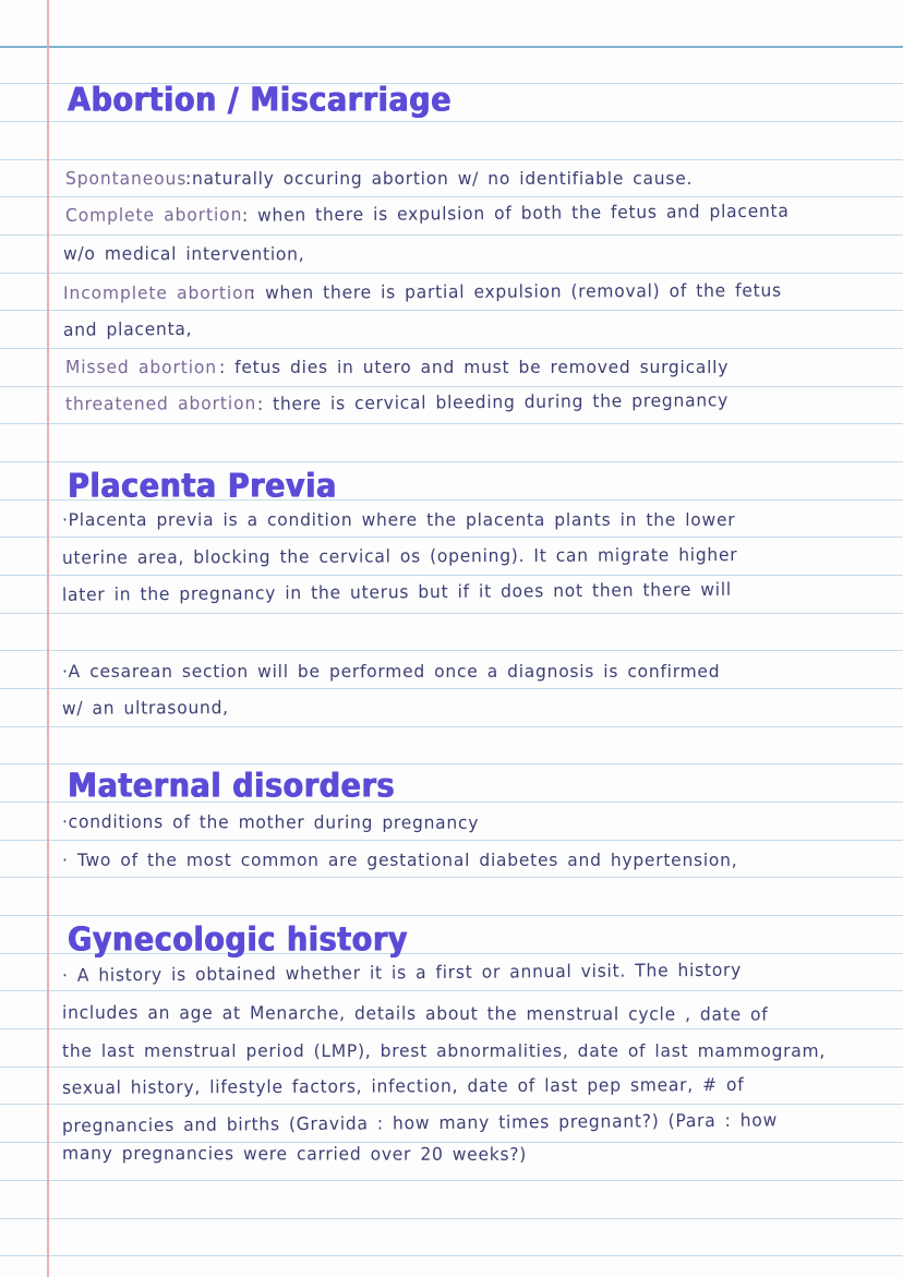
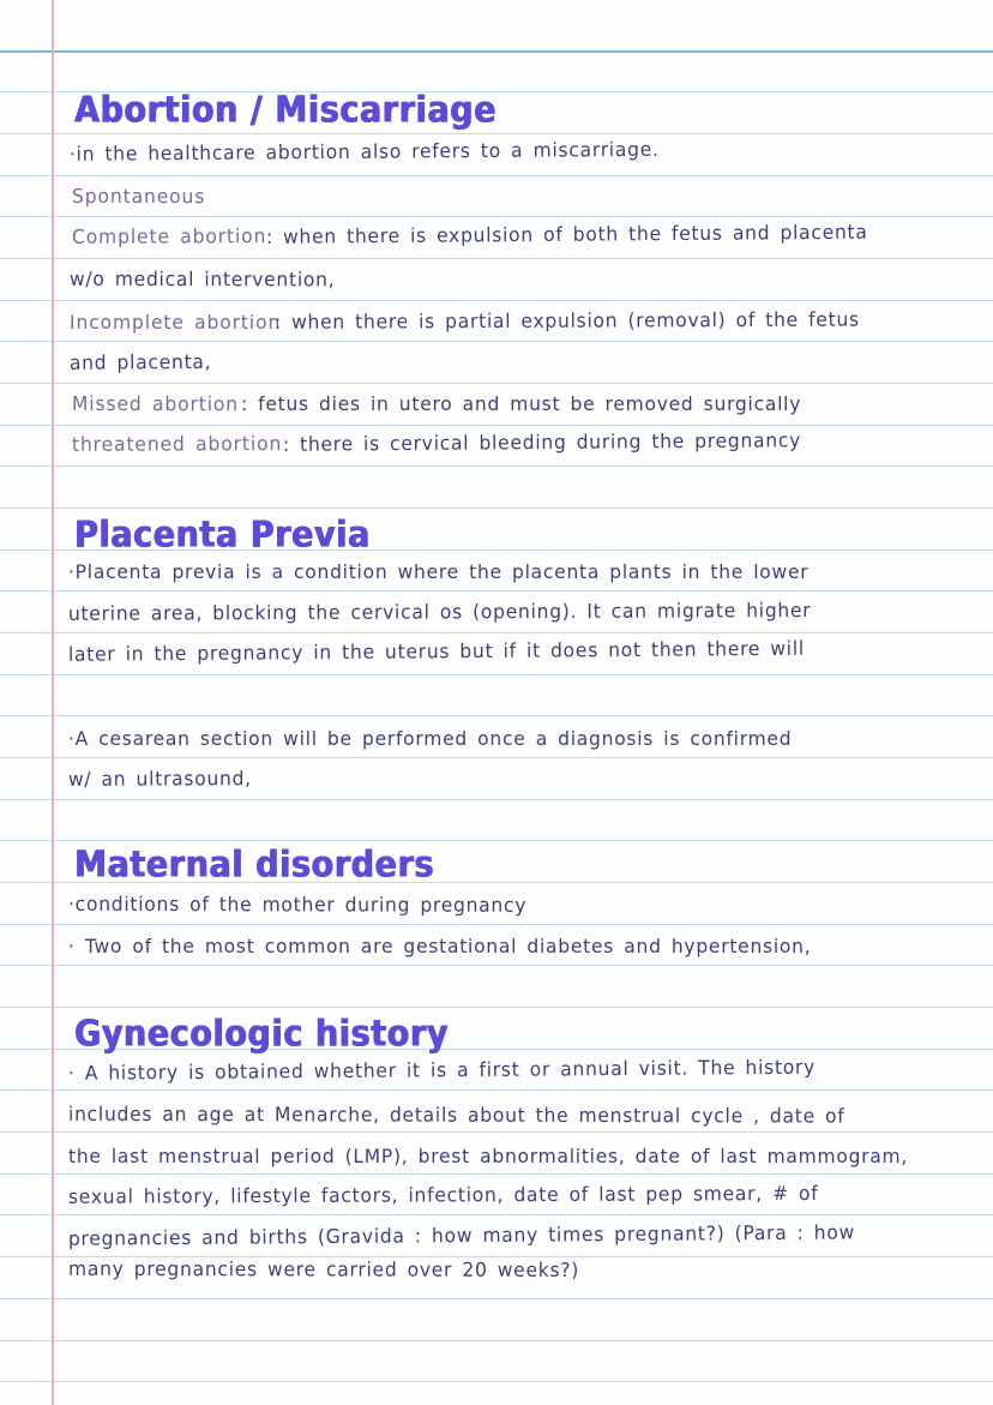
  Abortion / Miscarriage
+ ·in the healthcare abortion also refers to a miscarriage.
  Spontaneous
- :naturally occuring abortion w/ no identifiable cause.
  Complete abortion
  : when there is expulsion of both the fetus and placenta
  w/o medical intervention,
  Incomplete abortion
  : when there is partial expulsion (removal) of the fetus
  and placenta,
  Missed abortion
  : fetus dies in utero and must be removed surgically
  threatened abortion
  : there is cervical bleeding during the pregnancy
  Placenta Previa
  ·Placenta previa is a condition where the placenta plants in the lower
  uterine area, blocking the cervical os (opening). It can migrate higher
  later in the pregnancy in the uterus but if it does not then there will
  ·A cesarean section will be performed once a diagnosis is confirmed
  w/ an ultrasound,
  Maternal disorders
  ·conditions of the mother during pregnancy
  · Two of the most common are gestational diabetes and hypertension,
  Gynecologic history
  · A history is obtained whether it is a first or annual visit. The history
  includes an age at Menarche, details about the menstrual cycle , date of
  the last menstrual period (LMP), brest abnormalities, date of last mammogram,
  sexual history, lifestyle factors, infection, date of last pep smear, # of
  pregnancies and births (Gravida : how many times pregnant?) (Para : how
  many pregnancies were carried over 20 weeks?)
